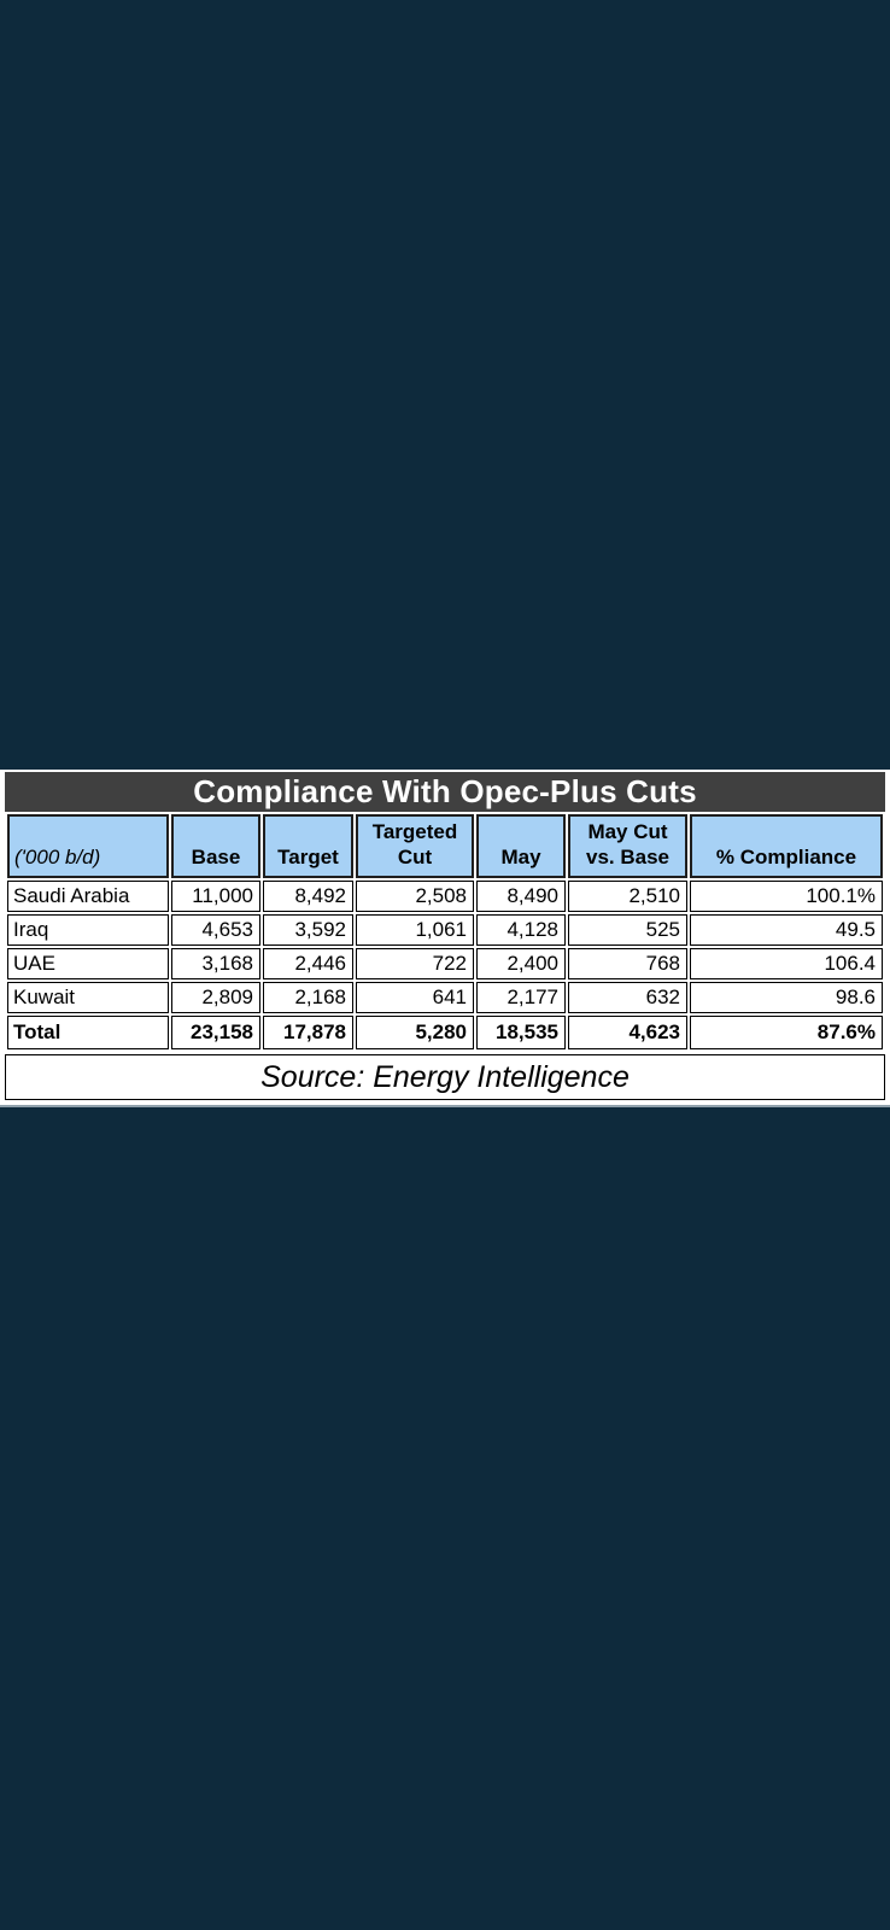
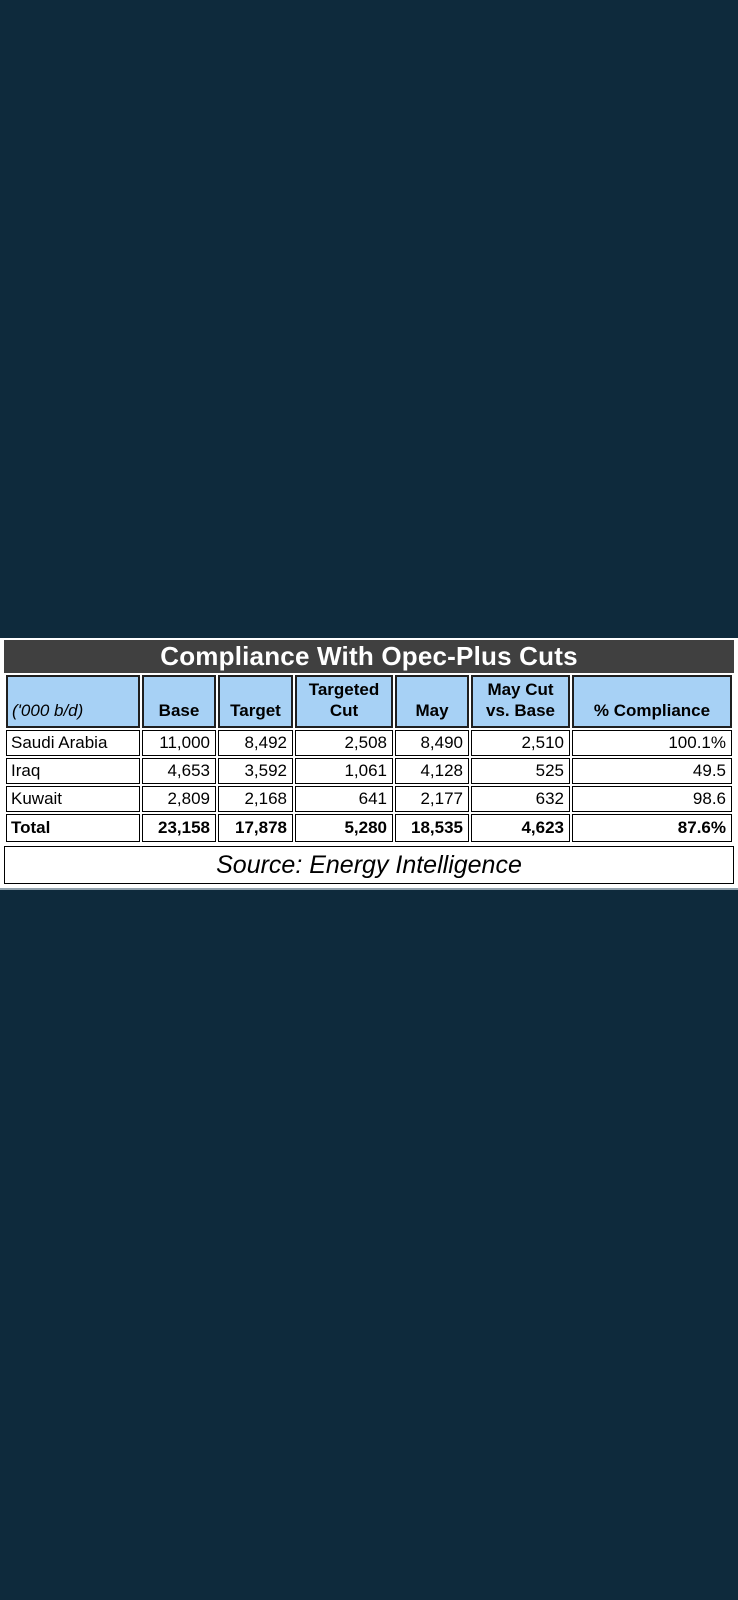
  Compliance With Opec-Plus Cuts
  ('000 b/d)	Base	Target	Targeted Cut	May	May Cut vs. Base	% Compliance
  Saudi Arabia	11,000	8,492	2,508	8,490	2,510	100.1%
  Iraq	4,653	3,592	1,061	4,128	525	49.5
- UAE	3,168	2,446	722	2,400	768	106.4
  Kuwait	2,809	2,168	641	2,177	632	98.6
  Total	23,158	17,878	5,280	18,535	4,623	87.6%
  Source: Energy Intelligence
